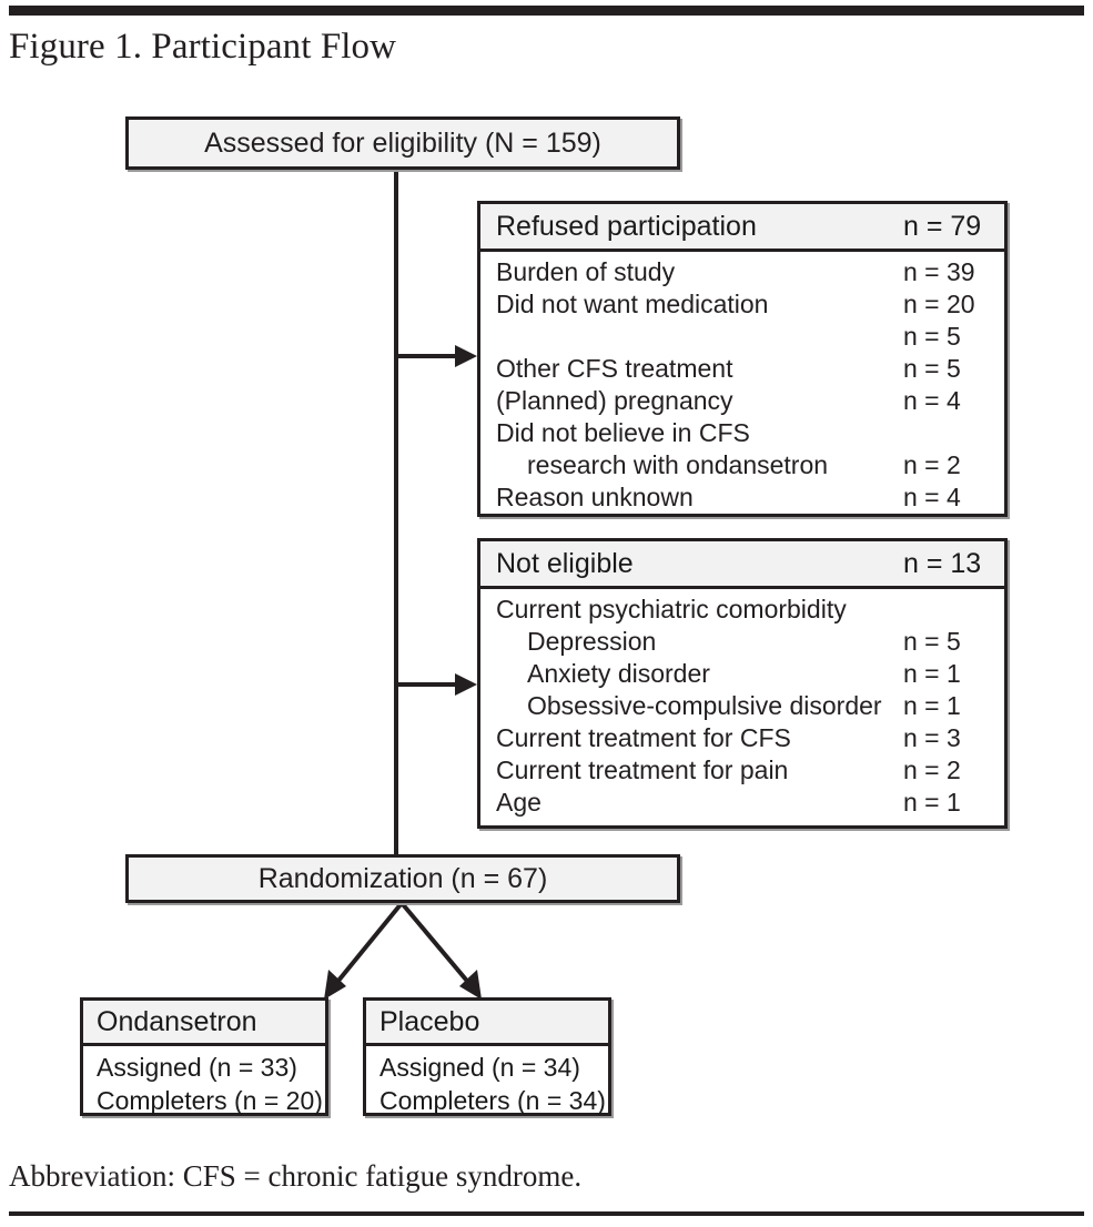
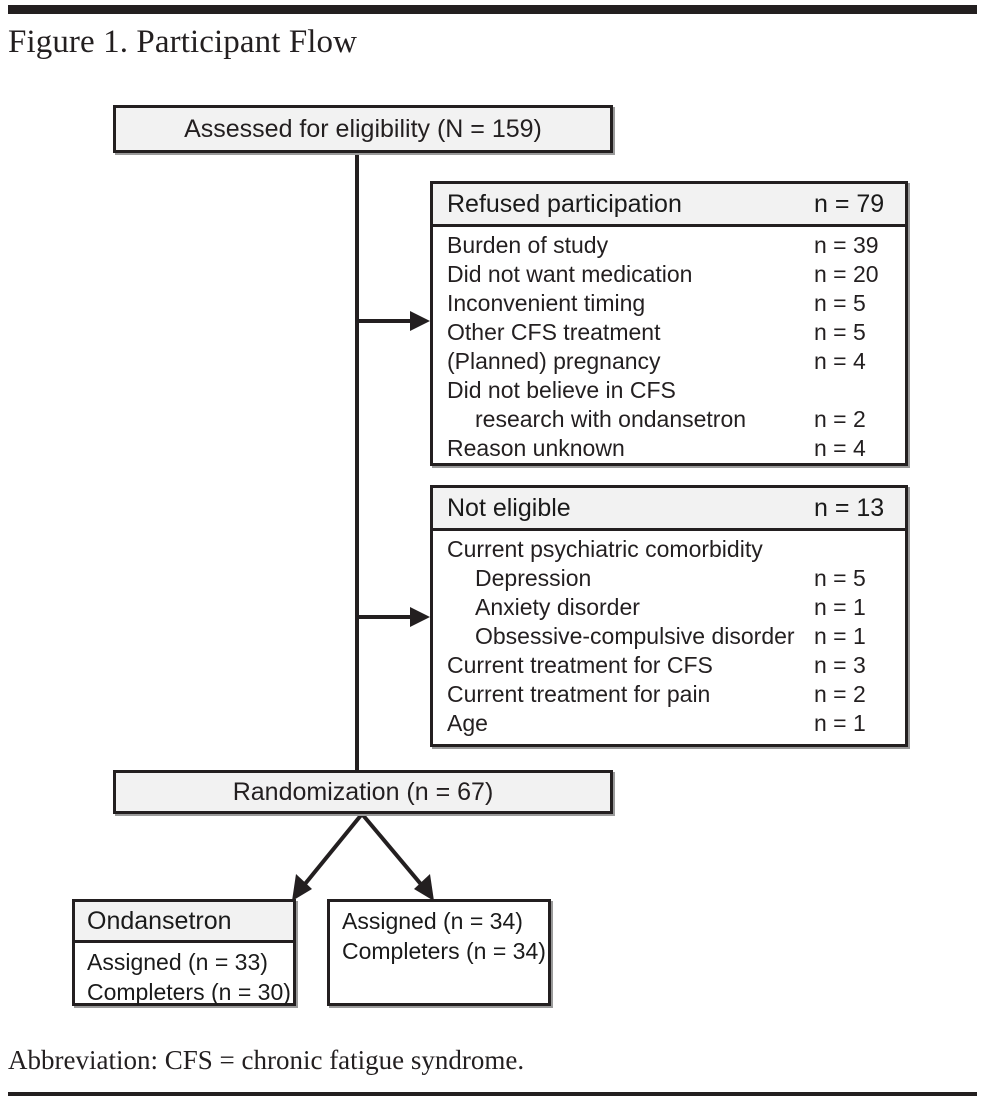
  Figure 1. Participant Flow
  Assessed for eligibility (N = 159)
  Refused participation
  n = 79
  Burden of study
  n = 39
  Did not want medication
  n = 20
+ Inconvenient timing
  n = 5
  Other CFS treatment
  n = 5
  (Planned) pregnancy
  n = 4
  Did not believe in CFS
  research with ondansetron
  n = 2
  Reason unknown
  n = 4
  Not eligible
  n = 13
  Current psychiatric comorbidity
  Depression
  n = 5
  Anxiety disorder
  n = 1
  Obsessive-compulsive disorder
  n = 1
  Current treatment for CFS
  n = 3
  Current treatment for pain
  n = 2
  Age
  n = 1
  Randomization (n = 67)
  Ondansetron
  Assigned (n = 33)
- Completers (n = 20)
+ Completers (n = 30)
- Placebo
  Assigned (n = 34)
  Completers (n = 34)
  Abbreviation: CFS = chronic fatigue syndrome.
